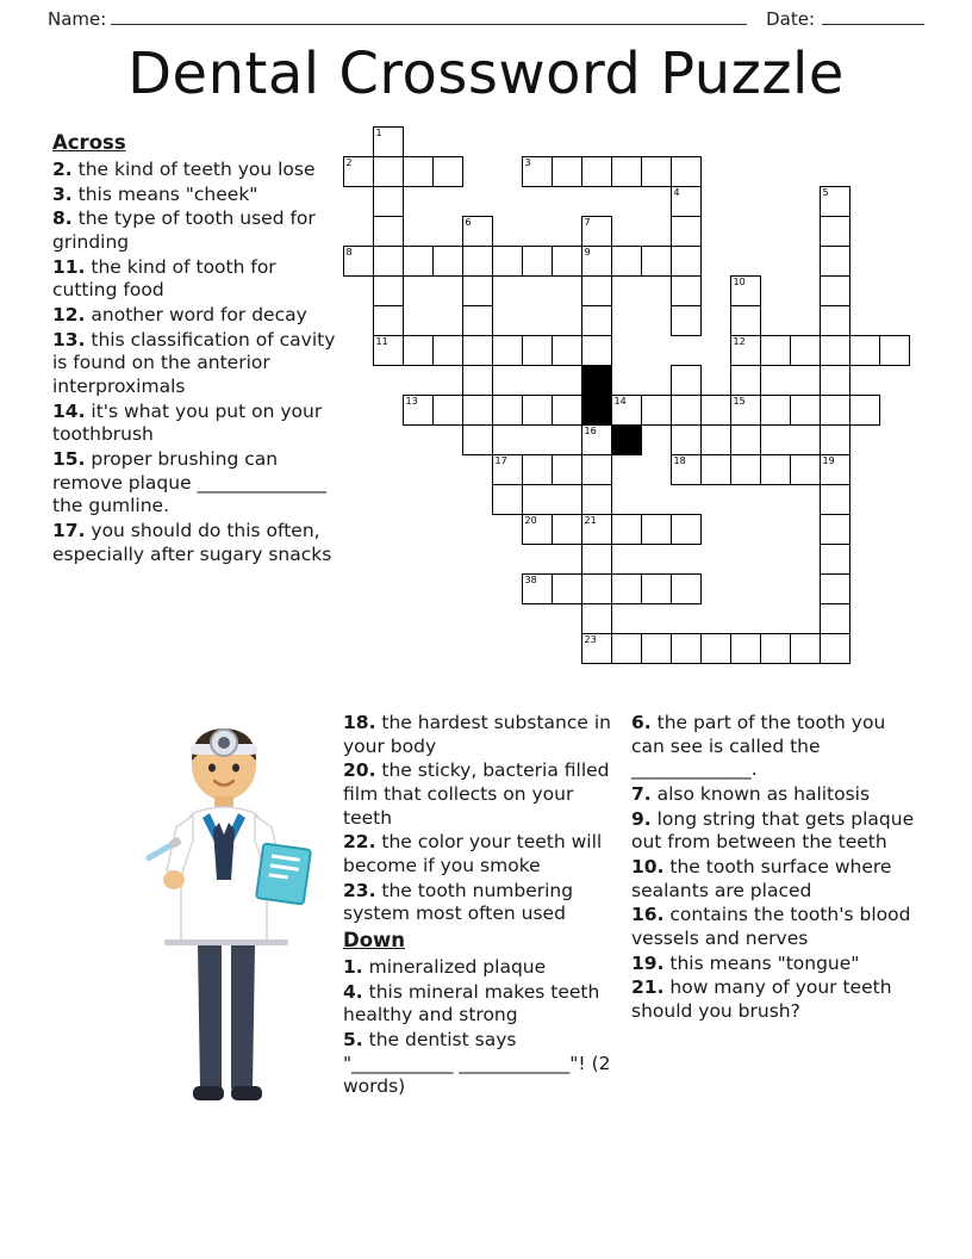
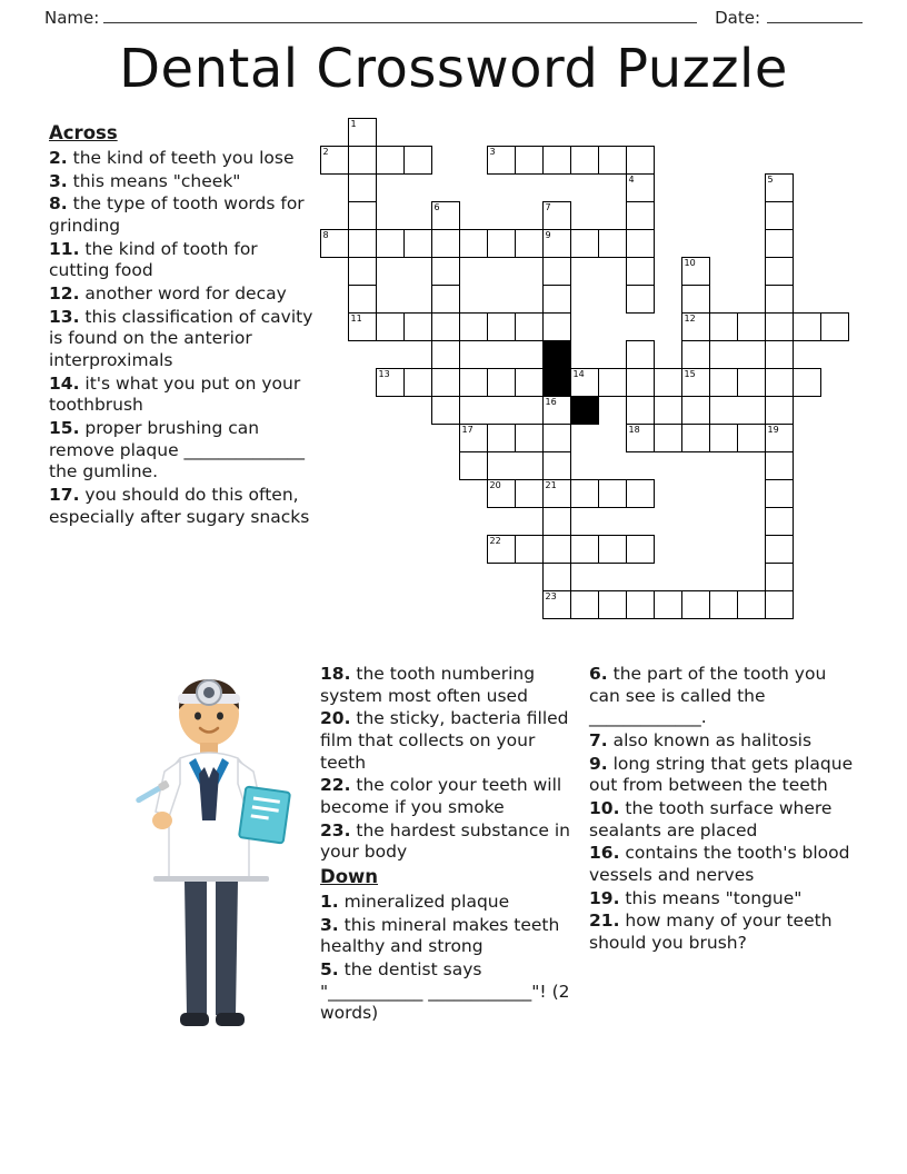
  Name:
  Date:
  Dental Crossword Puzzle
  Across
  2. the kind of teeth you lose
  3. this means "cheek"
- 8. the type of tooth used for grinding
+ 8. the type of tooth words for grinding
  11. the kind of tooth for cutting food
  12. another word for decay
  13. this classification of cavity is found on the anterior interproximals
  14. it's what you put on your toothbrush
  15. proper brushing can remove plaque ______________ the gumline.
  17. you should do this often, especially after sugary snacks
  1
  2
  3
  4
  5
  6
  7
  8
  9
  10
  11
  12
  13
  14
  15
  16
  17
  18
  19
  20
  21
- 38
+ 22
  23
- 18. the hardest substance in your body
+ 18. the tooth numbering system most often used
  20. the sticky, bacteria filled film that collects on your teeth
  22. the color your teeth will become if you smoke
- 23. the tooth numbering system most often used
+ 23. the hardest substance in your body
  Down
  1. mineralized plaque
- 4. this mineral makes teeth healthy and strong
+ 3. this mineral makes teeth healthy and strong
  5. the dentist says "___________ ____________"! (2 words)
  6. the part of the tooth you can see is called the _____________.
  7. also known as halitosis
  9. long string that gets plaque out from between the teeth
  10. the tooth surface where sealants are placed
  16. contains the tooth's blood vessels and nerves
  19. this means "tongue"
  21. how many of your teeth should you brush?
